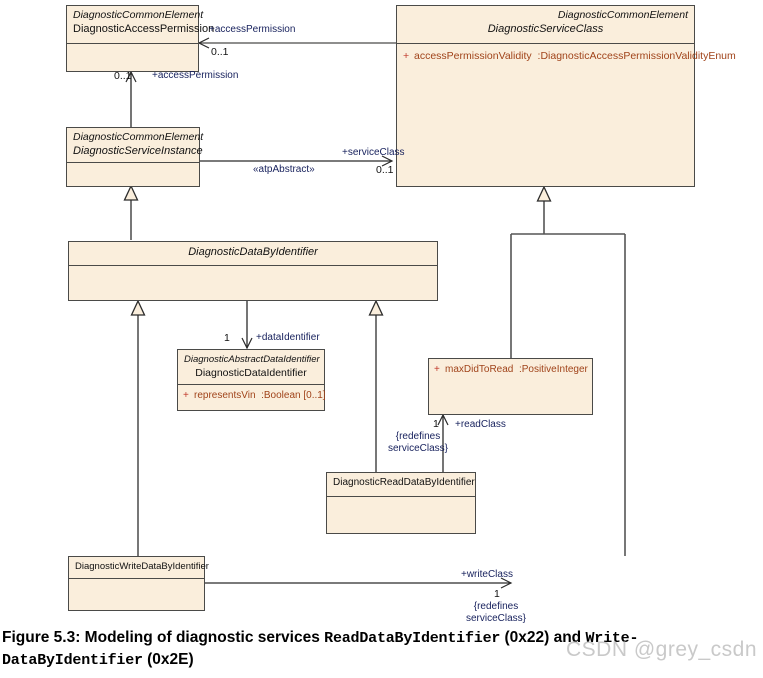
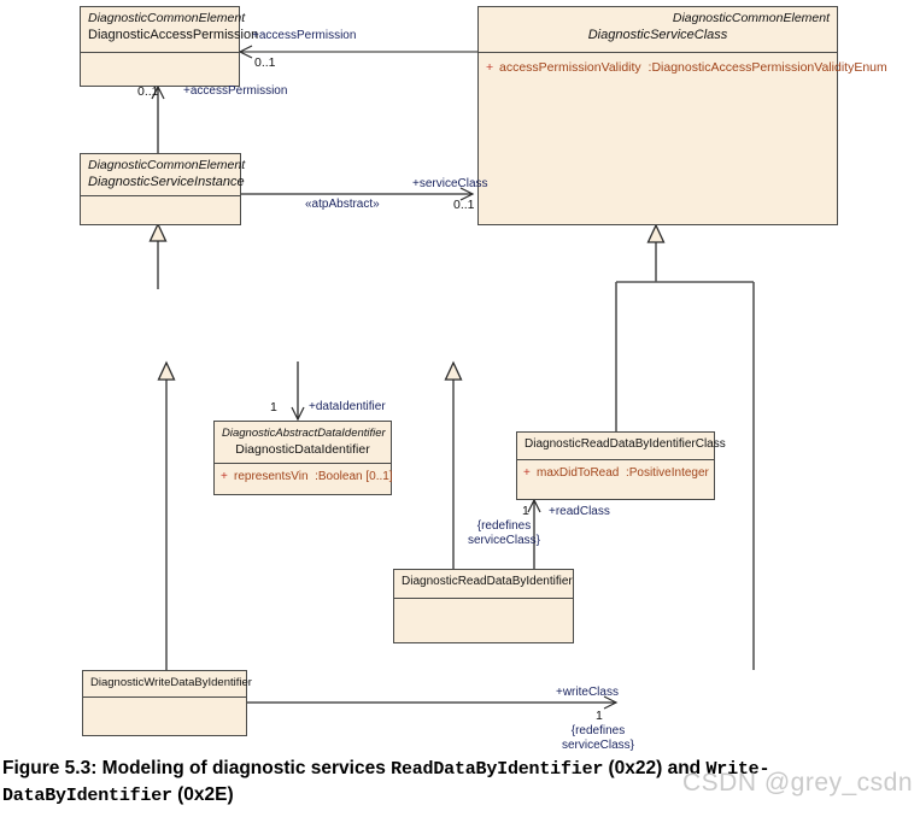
  DiagnosticCommonElement
  DiagnosticAccessPermissio
  DiagnosticCommonElement
  DiagnosticServiceClass
  + accessPermissionValidity :DiagnosticAccessPermissionValidityEnum
  DiagnosticCommonElement
  DiagnosticServiceInstance
- DiagnosticDataByIdentifier
  DiagnosticAbstractDataIdentifier
  DiagnosticDataIdentifier
  + representsVin :Boolean [0..1]
+ DiagnosticReadDataByIdentifierClass
  + maxDidToRead :PositiveInteger
  DiagnosticReadDataByIdentifier
  DiagnosticWriteDataByIdentifier
  +accessPermission
  0..1
  0..1
  +accessPermission
  +serviceClass
  0..1
  «atpAbstract»
  1
  +dataIdentifier
  1
  +readClass
  {redefines serviceClass}
  +writeClass
  1
  {redefines serviceClass}
  Figure 5.3: Modeling of diagnostic services ReadDataByIdentifier (0x22) and Write-
  DataByIdentifier (0x2E)
  CSDN @grey_csdn
